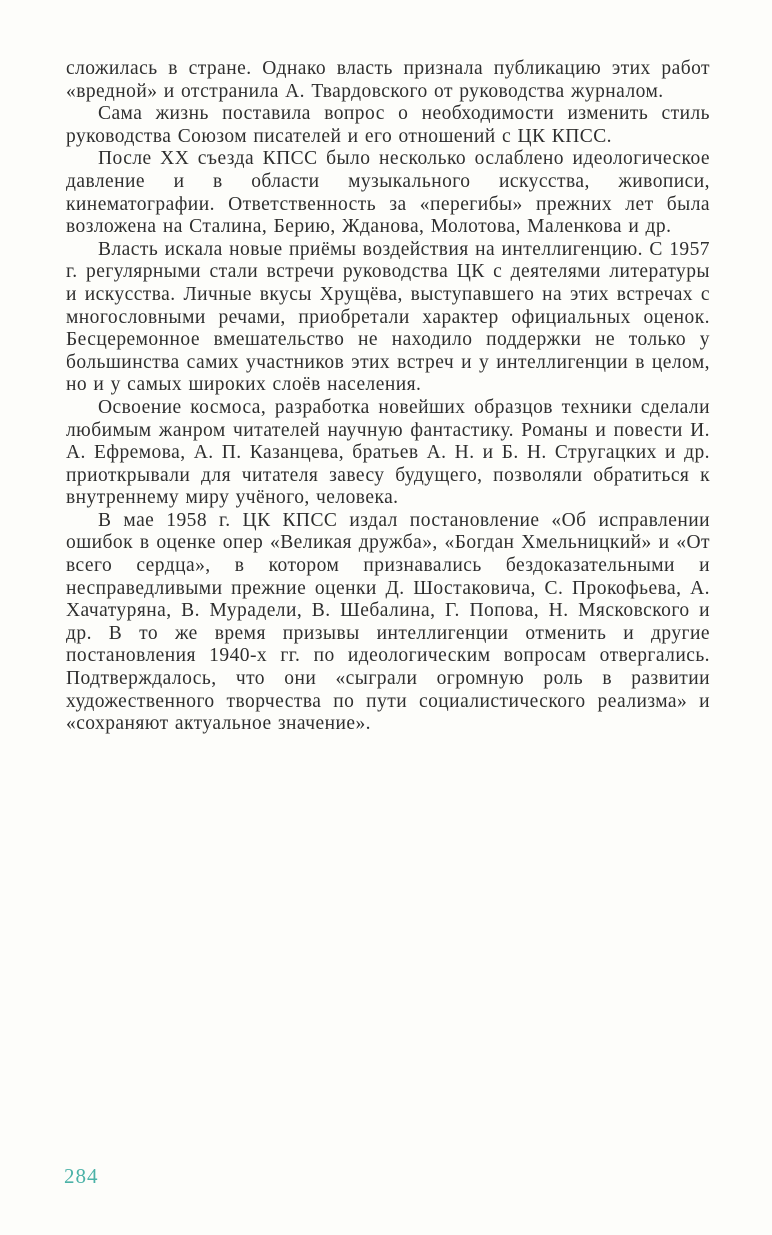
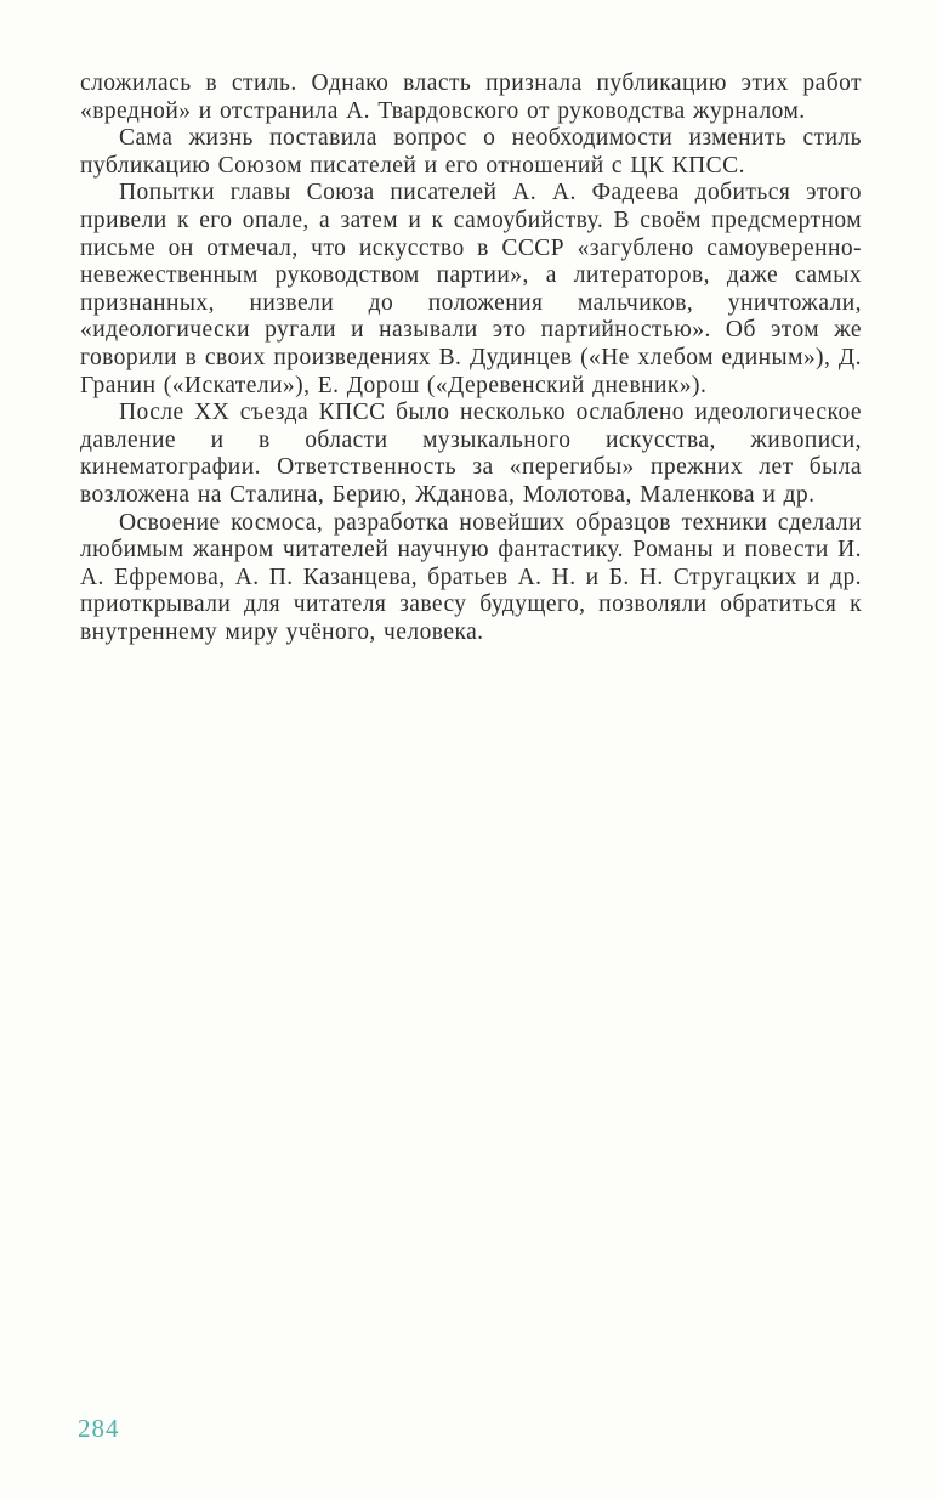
- сложилась в стране. Однако власть признала публикацию этих работ «вредной» и отстранила А. Твардовского от руководства журналом.
+ сложилась в стиль. Однако власть признала публикацию этих работ «вредной» и отстранила А. Твардовского от руководства журналом.
- Сама жизнь поставила вопрос о необходимости изменить стиль руководства Союзом писателей и его отношений с ЦК КПСС.
+ Сама жизнь поставила вопрос о необходимости изменить стиль публикацию Союзом писателей и его отношений с ЦК КПСС.
+ Попытки главы Союза писателей А. А. Фадеева добиться этого привели к его опале, а затем и к самоубийству. В своём предсмертном письме он отмечал, что искусство в СССР «загублено самоуверенно-невежественным руководством партии», а литераторов, даже самых признанных, низвели до положения мальчиков, уничтожали, «идеологически ругали и называли это партийностью». Об этом же говорили в своих произведениях В. Дудинцев («Не хлебом единым»), Д. Гранин («Искатели»), Е. Дорош («Деревенский дневник»).
  После XX съезда КПСС было несколько ослаблено идеологическое давление и в области музыкального искусства, живописи, кинематографии. Ответственность за «перегибы» прежних лет была возложена на Сталина, Берию, Жданова, Молотова, Маленкова и др.
- Власть искала новые приёмы воздействия на интеллигенцию. С 1957 г. регулярными стали встречи руководства ЦК с деятелями литературы и искусства. Личные вкусы Хрущёва, выступавшего на этих встречах с многословными речами, приобретали характер официальных оценок. Бесцеремонное вмешательство не находило поддержки не только у большинства самих участников этих встреч и у интеллигенции в целом, но и у самых широких слоёв населения.
  Освоение космоса, разработка новейших образцов техники сделали любимым жанром читателей научную фантастику. Романы и повести И. А. Ефремова, А. П. Казанцева, братьев А. Н. и Б. Н. Стругацких и др. приоткрывали для читателя завесу будущего, позволяли обратиться к внутреннему миру учёного, человека.
- В мае 1958 г. ЦК КПСС издал постановление «Об исправлении ошибок в оценке опер «Великая дружба», «Богдан Хмельницкий» и «От всего сердца», в котором признавались бездоказательными и несправедливыми прежние оценки Д. Шостаковича, С. Прокофьева, А. Хачатуряна, В. Мурадели, В. Шебалина, Г. Попова, Н. Мясковского и др. В то же время призывы интеллигенции отменить и другие постановления 1940-х гг. по идеологическим вопросам отвергались. Подтверждалось, что они «сыграли огромную роль в развитии художественного творчества по пути социалистического реализма» и «сохраняют актуальное значение».
  284
